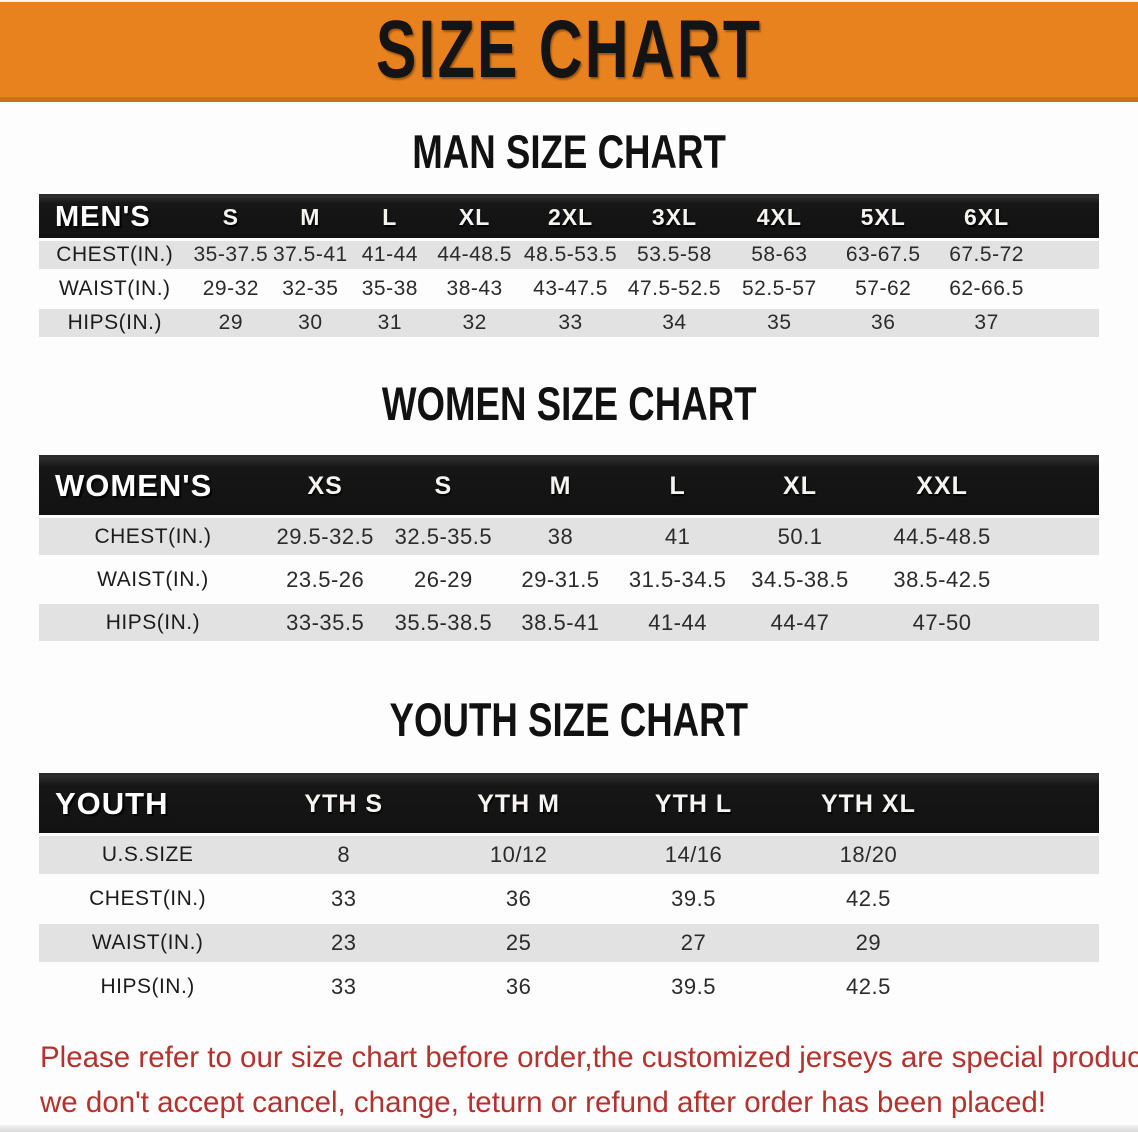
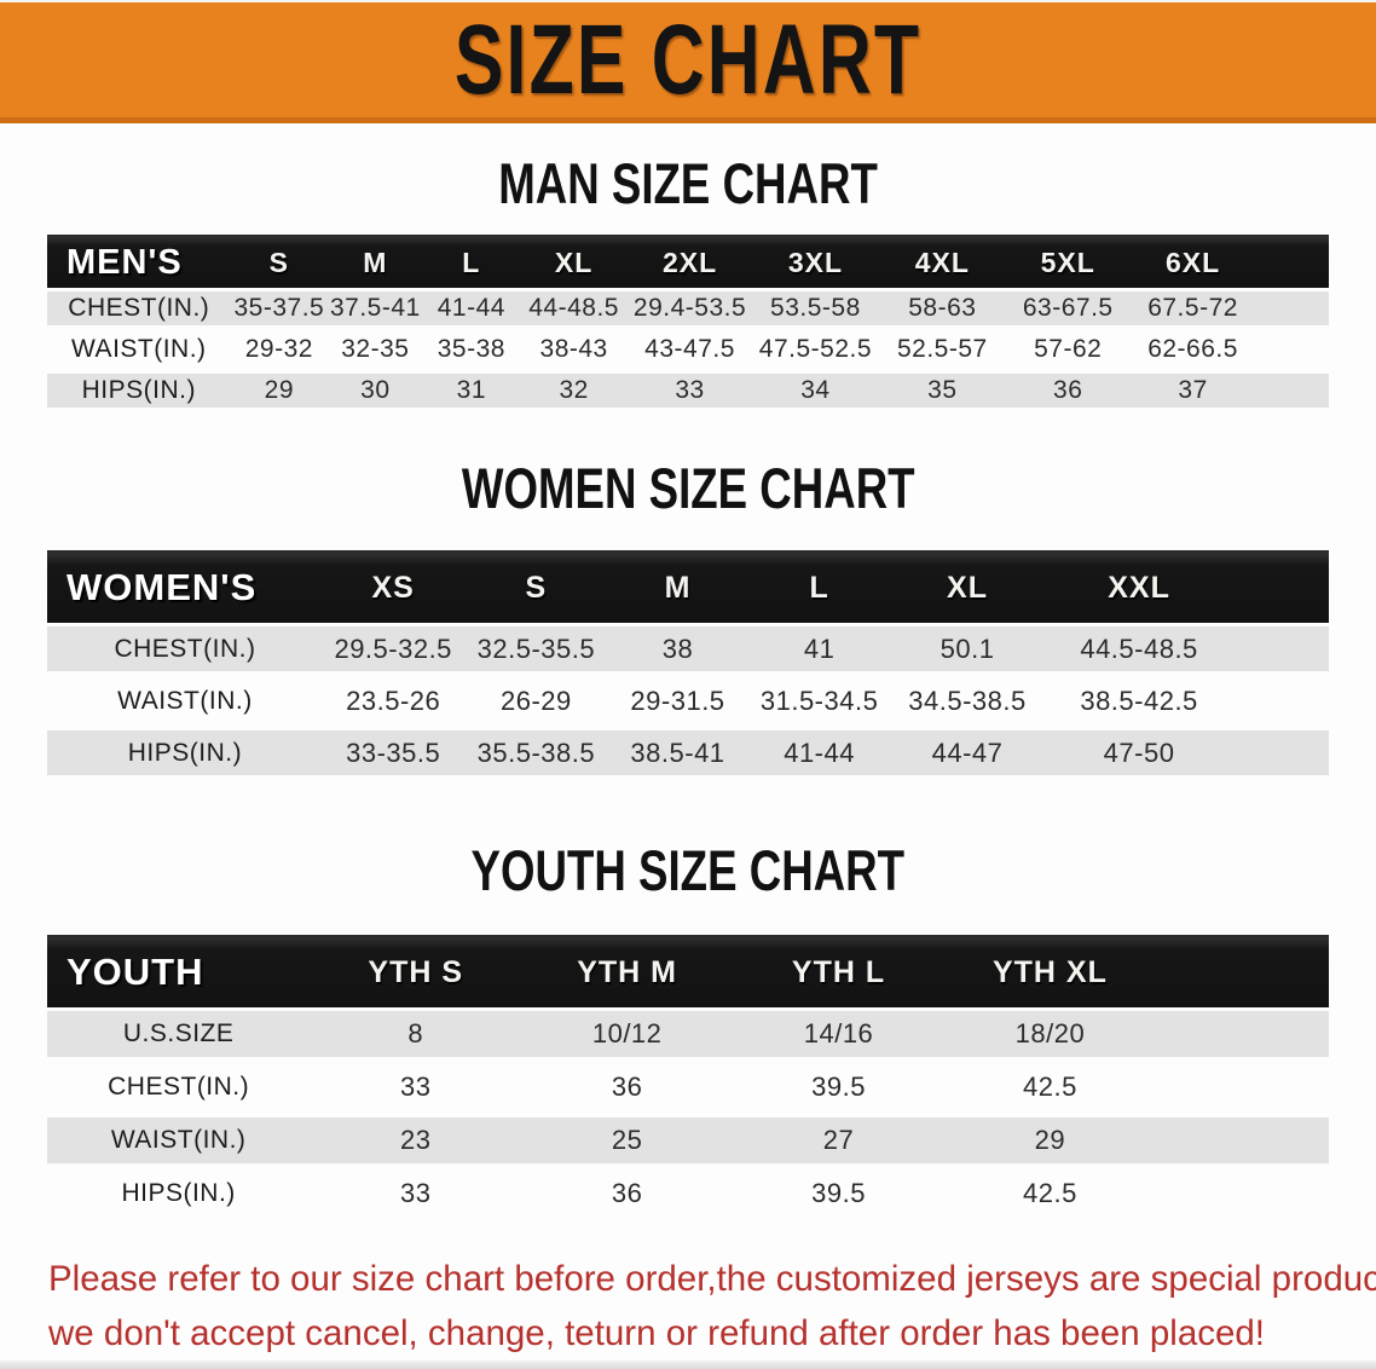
  SIZE CHART
  MAN SIZE CHART
  MEN'S
  S
  M
  L
  XL
  2XL
  3XL
  4XL
  5XL
  6XL
  CHEST(IN.)
  35-37.5
  37.5-41
  41-44
  44-48.5
- 48.5-53.5
+ 29.4-53.5
  53.5-58
  58-63
  63-67.5
  67.5-72
  WAIST(IN.)
  29-32
  32-35
  35-38
  38-43
  43-47.5
  47.5-52.5
  52.5-57
  57-62
  62-66.5
  HIPS(IN.)
  29
  30
  31
  32
  33
  34
  35
  36
  37
  WOMEN SIZE CHART
  WOMEN'S
  XS
  S
  M
  L
  XL
  XXL
  CHEST(IN.)
  29.5-32.5
  32.5-35.5
  38
  41
  50.1
  44.5-48.5
  WAIST(IN.)
  23.5-26
  26-29
  29-31.5
  31.5-34.5
  34.5-38.5
  38.5-42.5
  HIPS(IN.)
  33-35.5
  35.5-38.5
  38.5-41
  41-44
  44-47
  47-50
  YOUTH SIZE CHART
  YOUTH
  YTH S
  YTH M
  YTH L
  YTH XL
  U.S.SIZE
  8
  10/12
  14/16
  18/20
  CHEST(IN.)
  33
  36
  39.5
  42.5
  WAIST(IN.)
  23
  25
  27
  29
  HIPS(IN.)
  33
  36
  39.5
  42.5
  Please refer to our size chart before order,the customized jerseys are special produc
  we don't accept cancel, change, teturn or refund after order has been placed!
